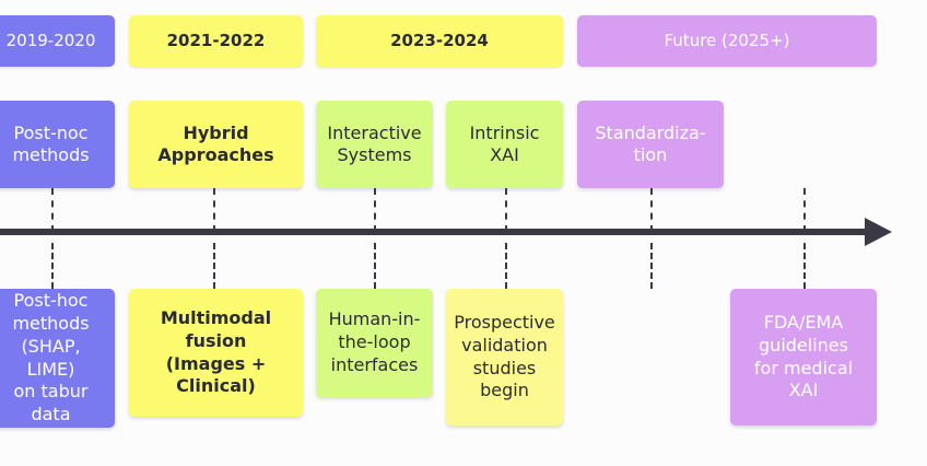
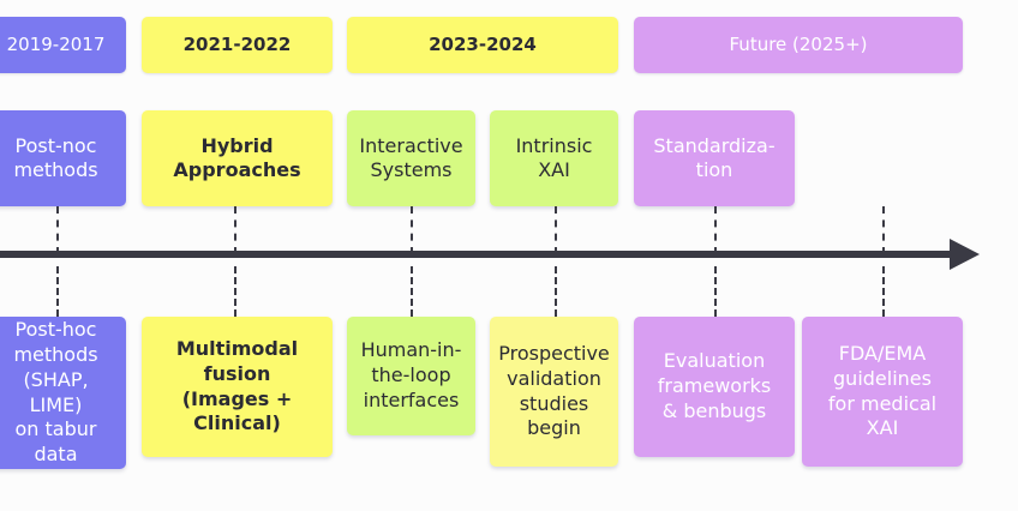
- 2019-2020
+ 2019-2017
  2021-2022
  2023-2024
  Future (2025+)
  Post-noc
  methods
  Hybrid
  Approaches
  Interactive
  Systems
  Intrinsic
  XAI
  Standardiza-
  tion
  Post-hoc
  methods
  (SHAP,
  LIME)
  on tabur data
  Multimodal
  fusion
  (Images +
  Clinical)
  Human-in-
  the-loop
  interfaces
  Prospective
  validation
  studies
  begin
+ Evaluation
+ frameworks
+ & benbugs
  FDA/EMA
  guidelines
  for medical
  XAI
